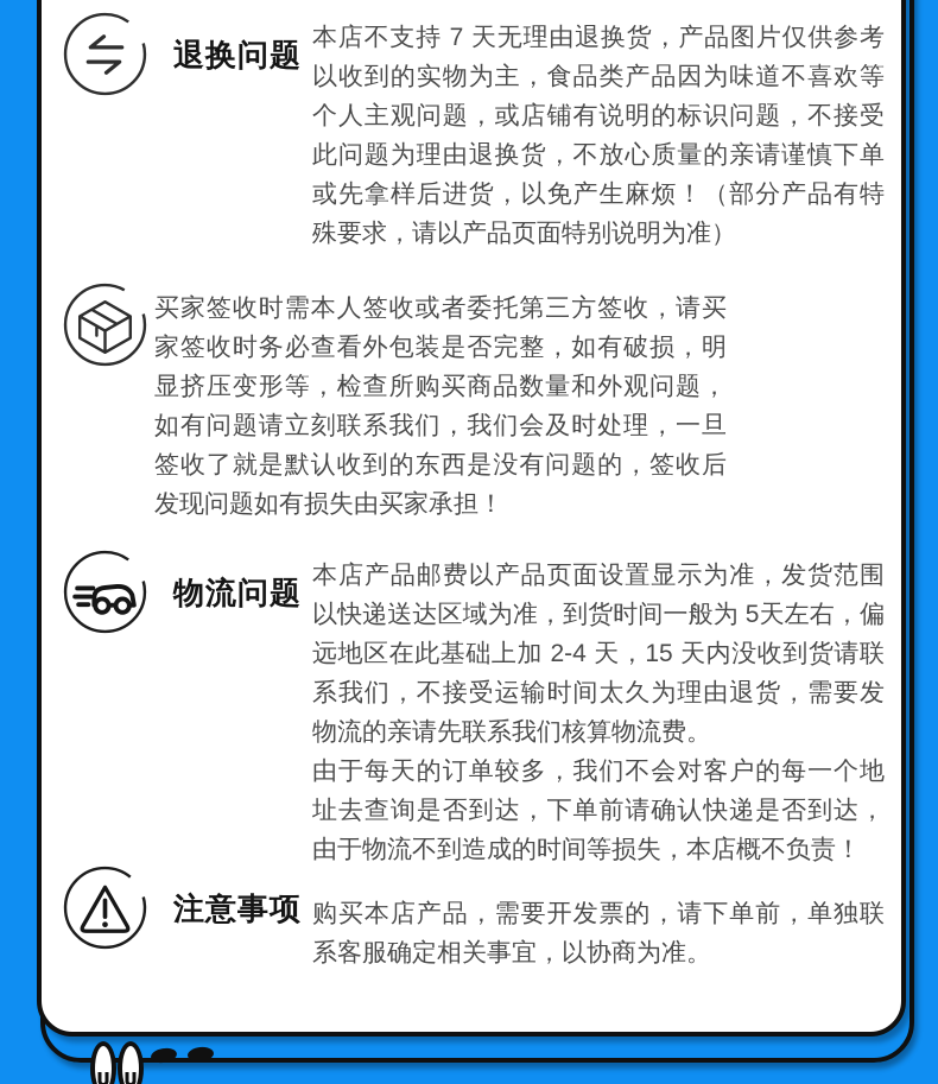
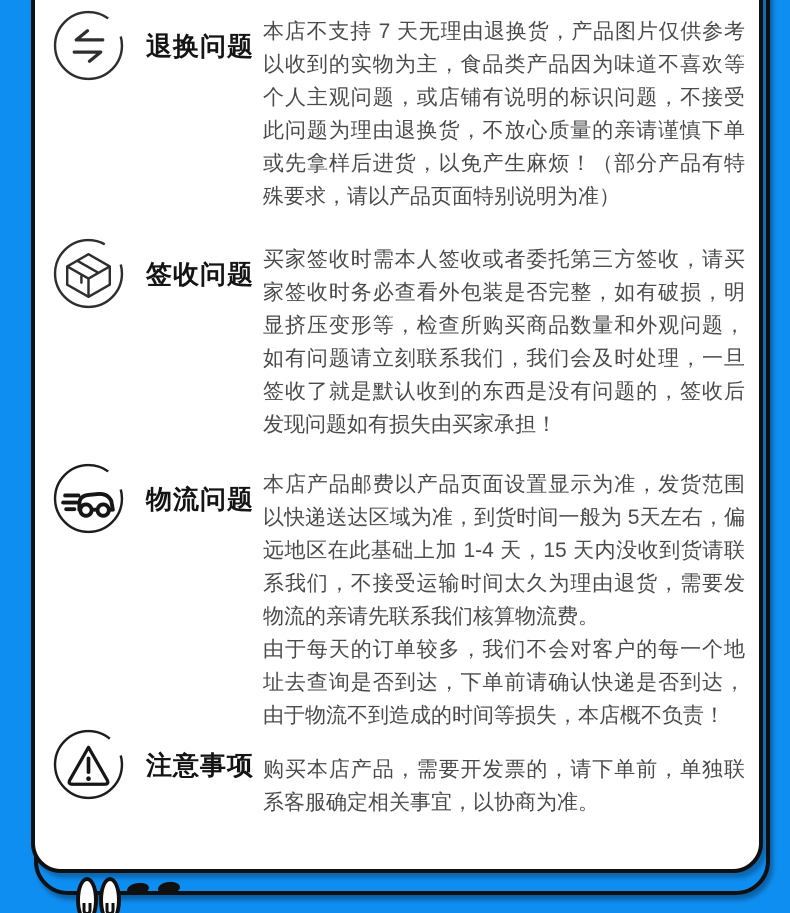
  退换问题
  本店不支持 7 天无理由退换货，产品图片仅供参考以收到的实物为主，食品类产品因为味道不喜欢等个人主观问题，或店铺有说明的标识问题，不接受此问题为理由退换货，不放心质量的亲请谨慎下单或先拿样后进货，以免产生麻烦！（部分产品有特殊要求，请以产品页面特别说明为准）
+ 签收问题
  买家签收时需本人签收或者委托第三方签收，请买家签收时务必查看外包装是否完整，如有破损，明显挤压变形等，检查所购买商品数量和外观问题，如有问题请立刻联系我们，我们会及时处理，一旦签收了就是默认收到的东西是没有问题的，签收后发现问题如有损失由买家承担！
  物流问题
- 本店产品邮费以产品页面设置显示为准，发货范围以快递送达区域为准，到货时间一般为 5天左右，偏远地区在此基础上加 2-4 天，15 天内没收到货请联系我们，不接受运输时间太久为理由退货，需要发物流的亲请先联系我们核算物流费。
+ 本店产品邮费以产品页面设置显示为准，发货范围以快递送达区域为准，到货时间一般为 5天左右，偏远地区在此基础上加 1-4 天，15 天内没收到货请联系我们，不接受运输时间太久为理由退货，需要发物流的亲请先联系我们核算物流费。
  由于每天的订单较多，我们不会对客户的每一个地址去查询是否到达，下单前请确认快递是否到达，由于物流不到造成的时间等损失，本店概不负责！
  注意事项
  购买本店产品，需要开发票的，请下单前，单独联系客服确定相关事宜，以协商为准。
